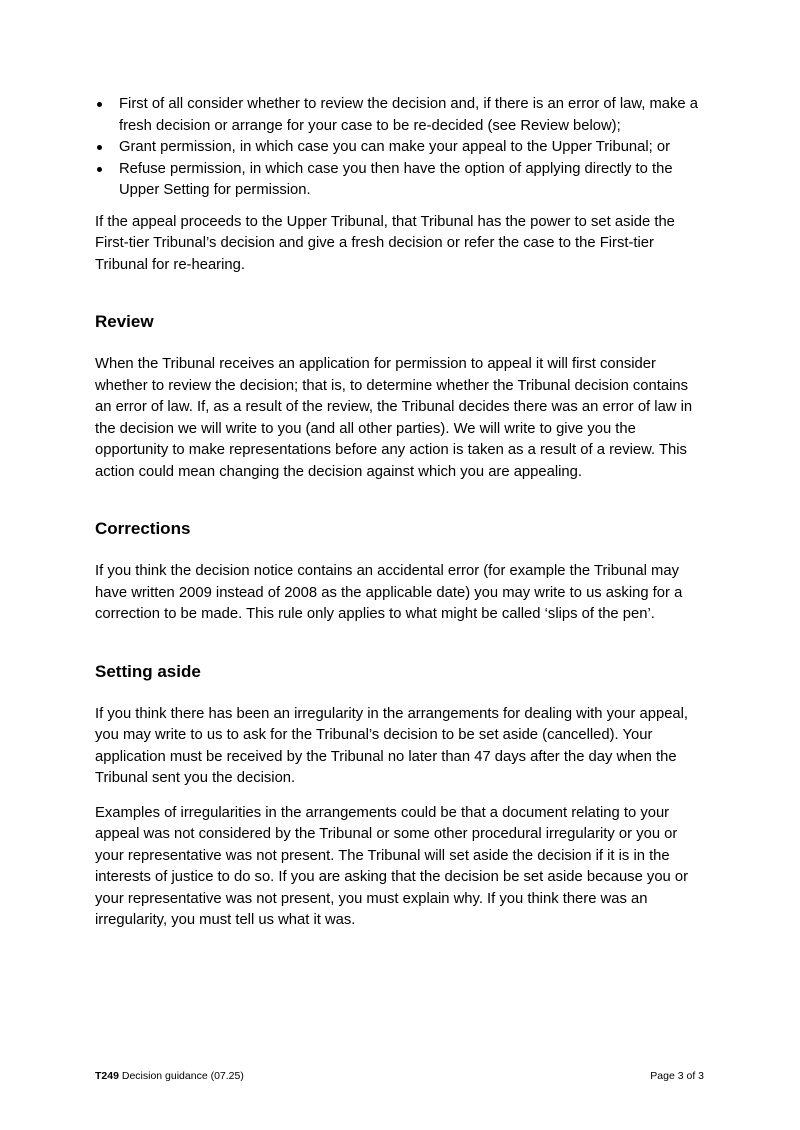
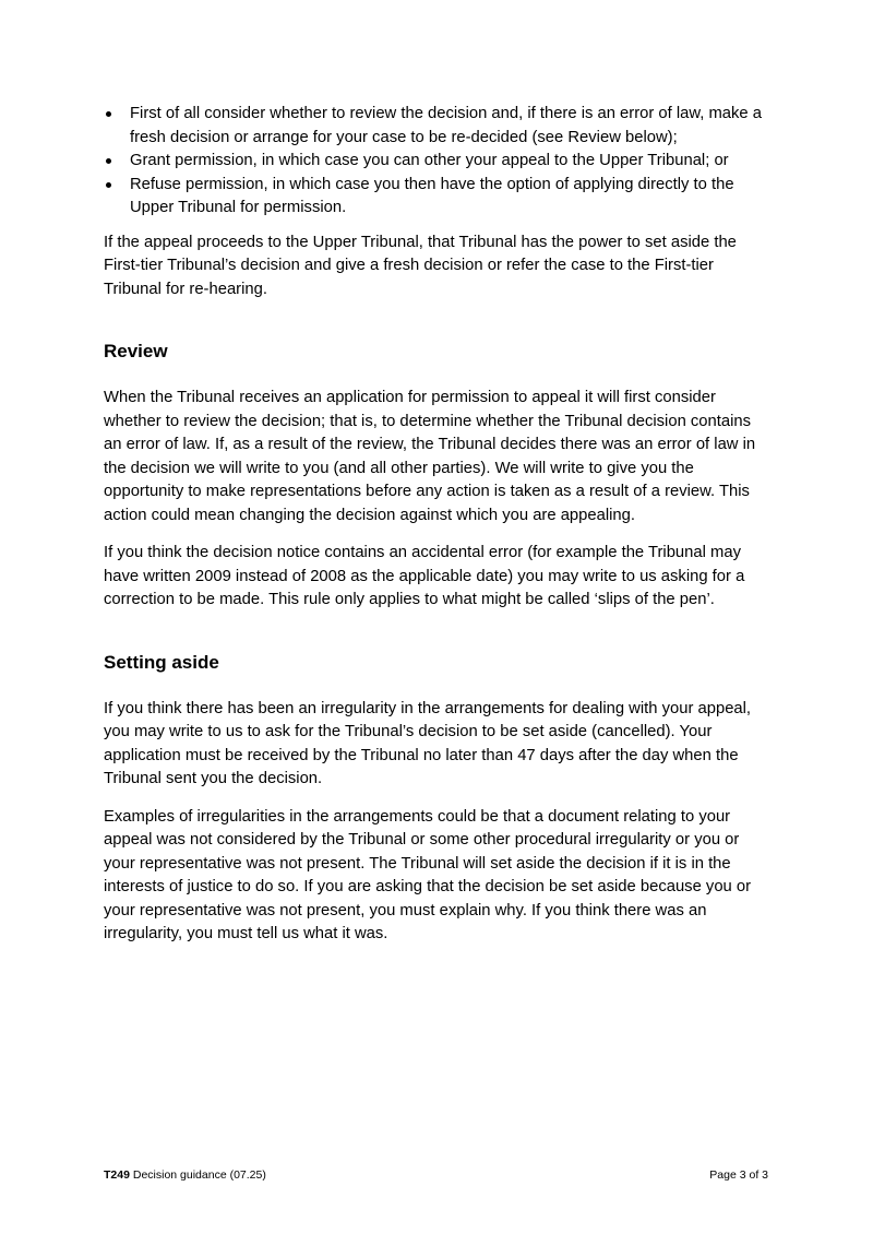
  First of all consider whether to review the decision and, if there is an error of law, make a fresh decision or arrange for your case to be re-decided (see Review below);
- Grant permission, in which case you can make your appeal to the Upper Tribunal; or
+ Grant permission, in which case you can other your appeal to the Upper Tribunal; or
- Refuse permission, in which case you then have the option of applying directly to the Upper Setting for permission.
+ Refuse permission, in which case you then have the option of applying directly to the Upper Tribunal for permission.
  If the appeal proceeds to the Upper Tribunal, that Tribunal has the power to set aside the First-tier Tribunal’s decision and give a fresh decision or refer the case to the First-tier Tribunal for re-hearing.
  Review
  When the Tribunal receives an application for permission to appeal it will first consider whether to review the decision; that is, to determine whether the Tribunal decision contains an error of law. If, as a result of the review, the Tribunal decides there was an error of law in the decision we will write to you (and all other parties). We will write to give you the opportunity to make representations before any action is taken as a result of a review. This action could mean changing the decision against which you are appealing.
- Corrections
  If you think the decision notice contains an accidental error (for example the Tribunal may have written 2009 instead of 2008 as the applicable date) you may write to us asking for a correction to be made. This rule only applies to what might be called ‘slips of the pen’.
  Setting aside
  If you think there has been an irregularity in the arrangements for dealing with your appeal, you may write to us to ask for the Tribunal’s decision to be set aside (cancelled). Your application must be received by the Tribunal no later than 47 days after the day when the Tribunal sent you the decision.
  Examples of irregularities in the arrangements could be that a document relating to your appeal was not considered by the Tribunal or some other procedural irregularity or you or your representative was not present. The Tribunal will set aside the decision if it is in the interests of justice to do so. If you are asking that the decision be set aside because you or your representative was not present, you must explain why. If you think there was an irregularity, you must tell us what it was.
  T249 Decision guidance (07.25)
  Page 3 of 3
